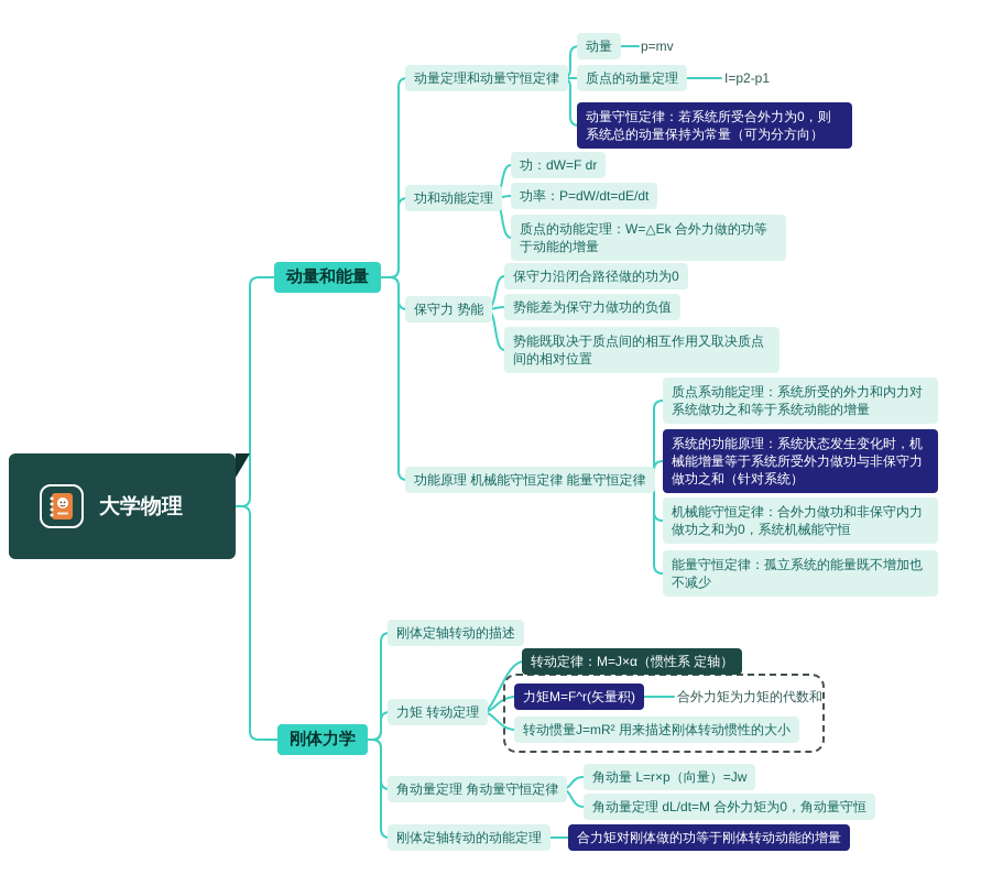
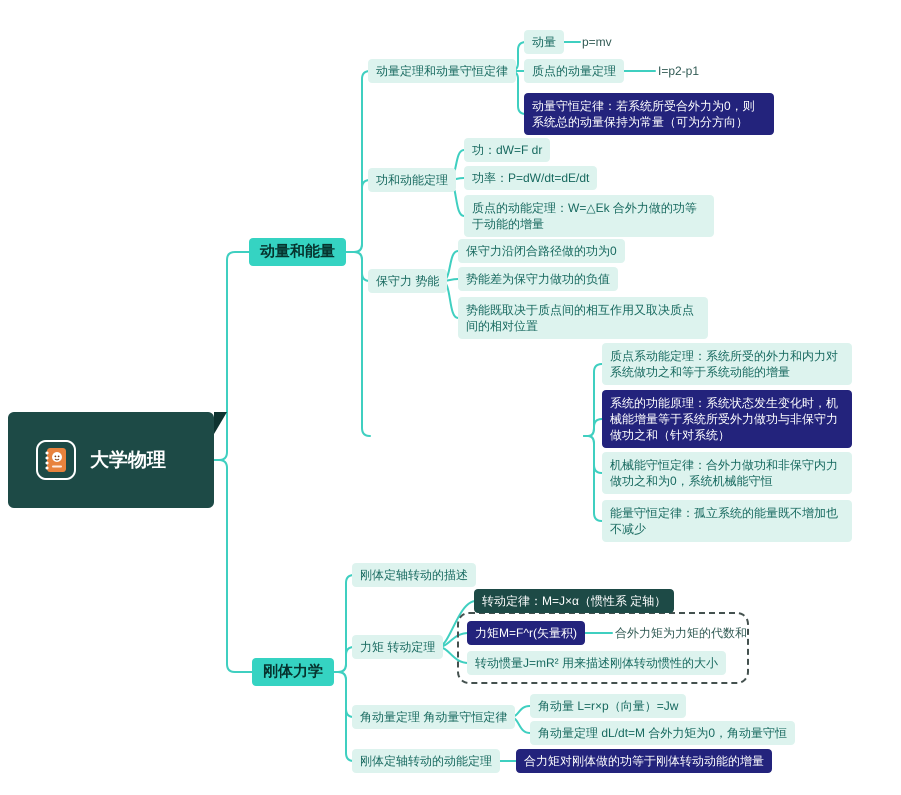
  大学物理
  动量和能量
  刚体力学
  动量定理和动量守恒定律
  动量
  p=mv
  质点的动量定理
  I=p2-p1
  动量守恒定律：若系统所受合外力为0，则系统总的动量保持为常量（可为分方向）
  功和动能定理
  功：dW=F dr
  功率：P=dW/dt=dE/dt
  质点的动能定理：W=△Ek 合外力做的功等于动能的增量
  保守力 势能
  保守力沿闭合路径做的功为0
  势能差为保守力做功的负值
  势能既取决于质点间的相互作用又取决质点间的相对位置
- 功能原理 机械能守恒定律 能量守恒定律
  质点系动能定理：系统所受的外力和内力对系统做功之和等于系统动能的增量
  系统的功能原理：系统状态发生变化时，机械能增量等于系统所受外力做功与非保守力做功之和（针对系统）
  机械能守恒定律：合外力做功和非保守内力做功之和为0，系统机械能守恒
  能量守恒定律：孤立系统的能量既不增加也不减少
  刚体定轴转动的描述
  力矩 转动定理
  转动定律：M=J×α（惯性系 定轴）
  力矩M=F^r(矢量积)
  合外力矩为力矩的代数和
  转动惯量J=mR² 用来描述刚体转动惯性的大小
  角动量定理 角动量守恒定律
  角动量 L=r×p（向量）=Jw
  角动量定理 dL/dt=M 合外力矩为0，角动量守恒
  刚体定轴转动的动能定理
  合力矩对刚体做的功等于刚体转动动能的增量
